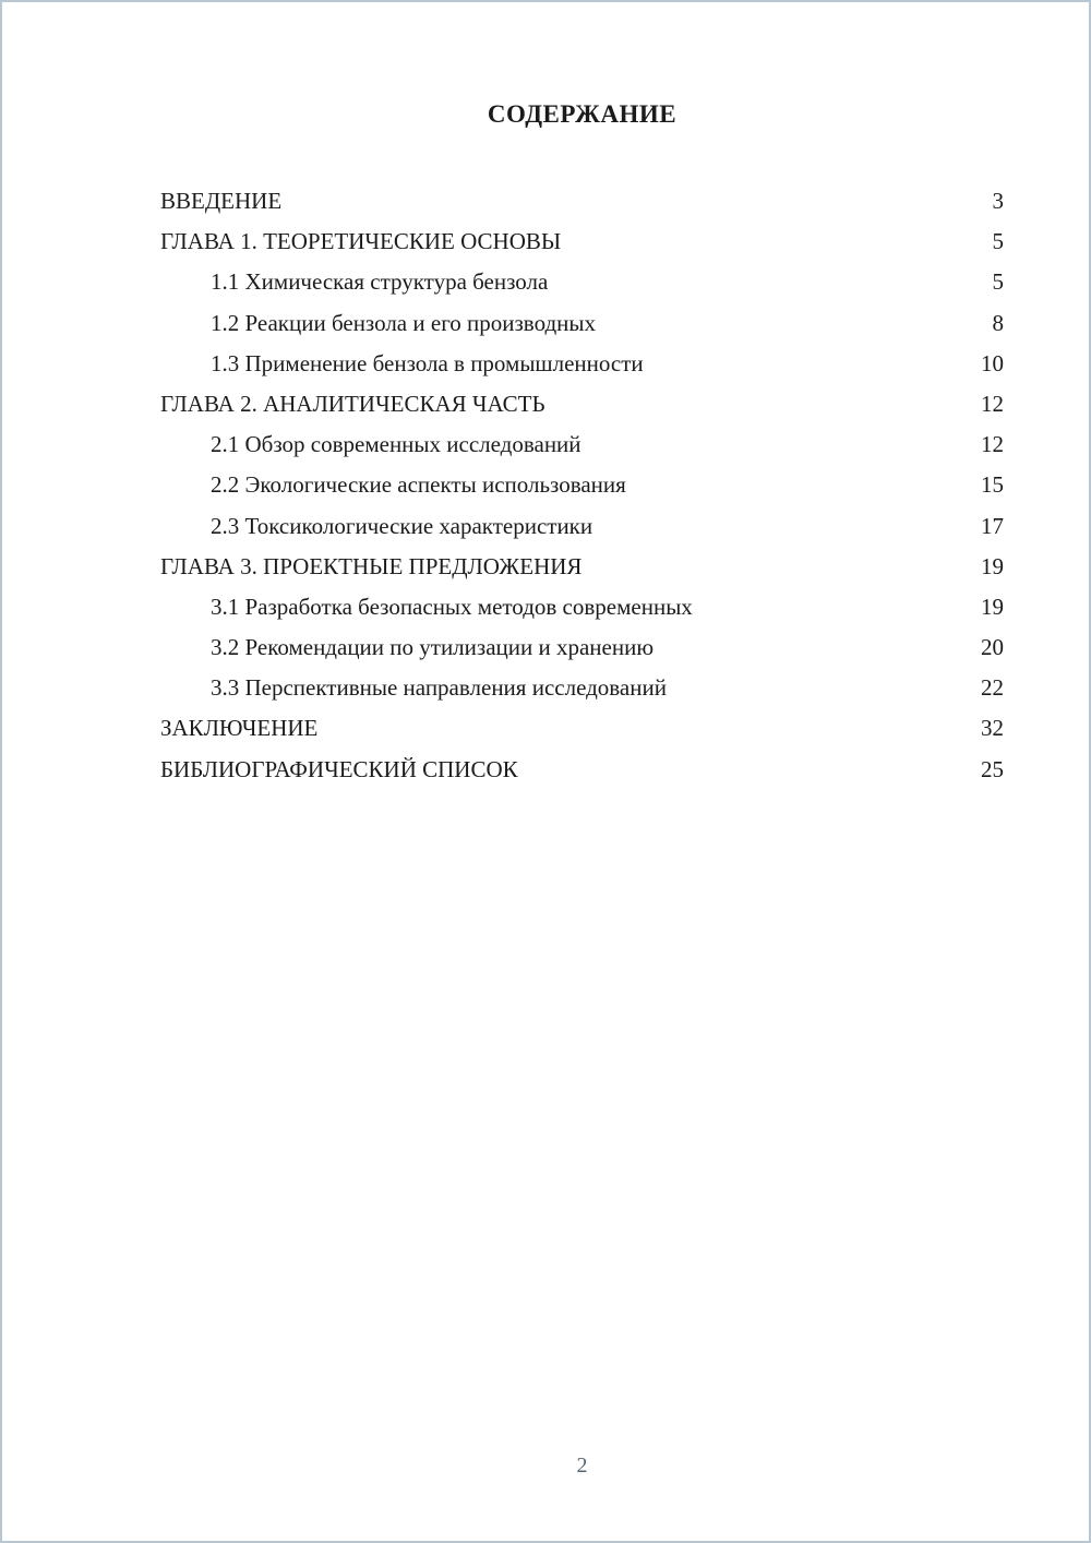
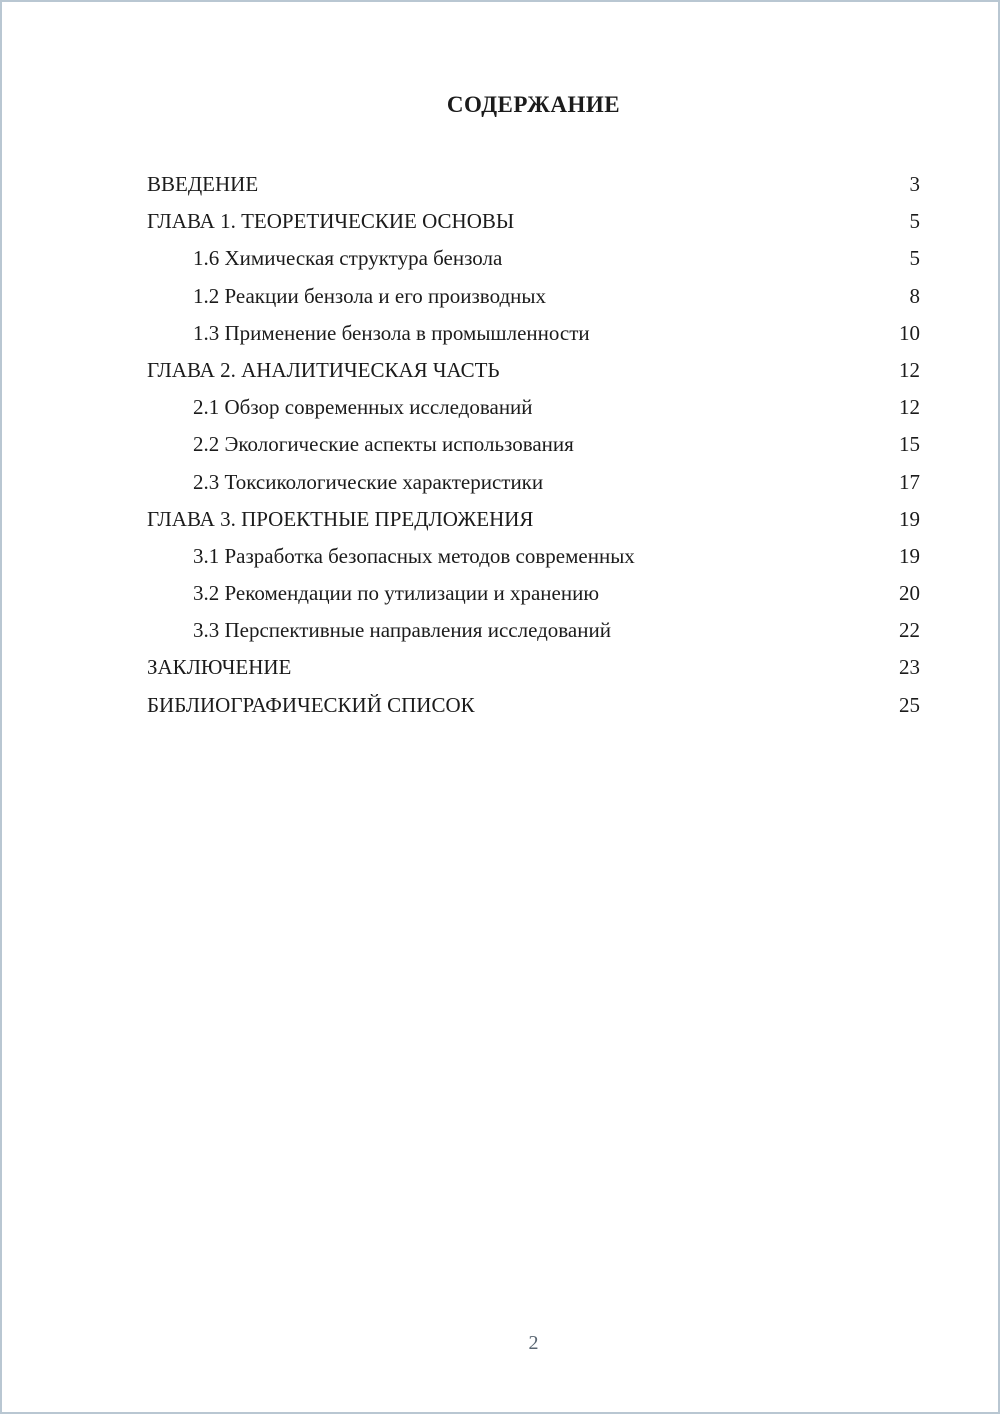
  СОДЕРЖАНИЕ
  ВВЕДЕНИЕ
  3
  ГЛАВА 1. ТЕОРЕТИЧЕСКИЕ ОСНОВЫ
  5
- 1.1 Химическая структура бензола
+ 1.6 Химическая структура бензола
  5
  1.2 Реакции бензола и его производных
  8
  1.3 Применение бензола в промышленности
  10
  ГЛАВА 2. АНАЛИТИЧЕСКАЯ ЧАСТЬ
  12
  2.1 Обзор современных исследований
  12
  2.2 Экологические аспекты использования
  15
  2.3 Токсикологические характеристики
  17
  ГЛАВА 3. ПРОЕКТНЫЕ ПРЕДЛОЖЕНИЯ
  19
  3.1 Разработка безопасных методов современных
  19
  3.2 Рекомендации по утилизации и хранению
  20
  3.3 Перспективные направления исследований
  22
  ЗАКЛЮЧЕНИЕ
- 32
+ 23
  БИБЛИОГРАФИЧЕСКИЙ СПИСОК
  25
  2
